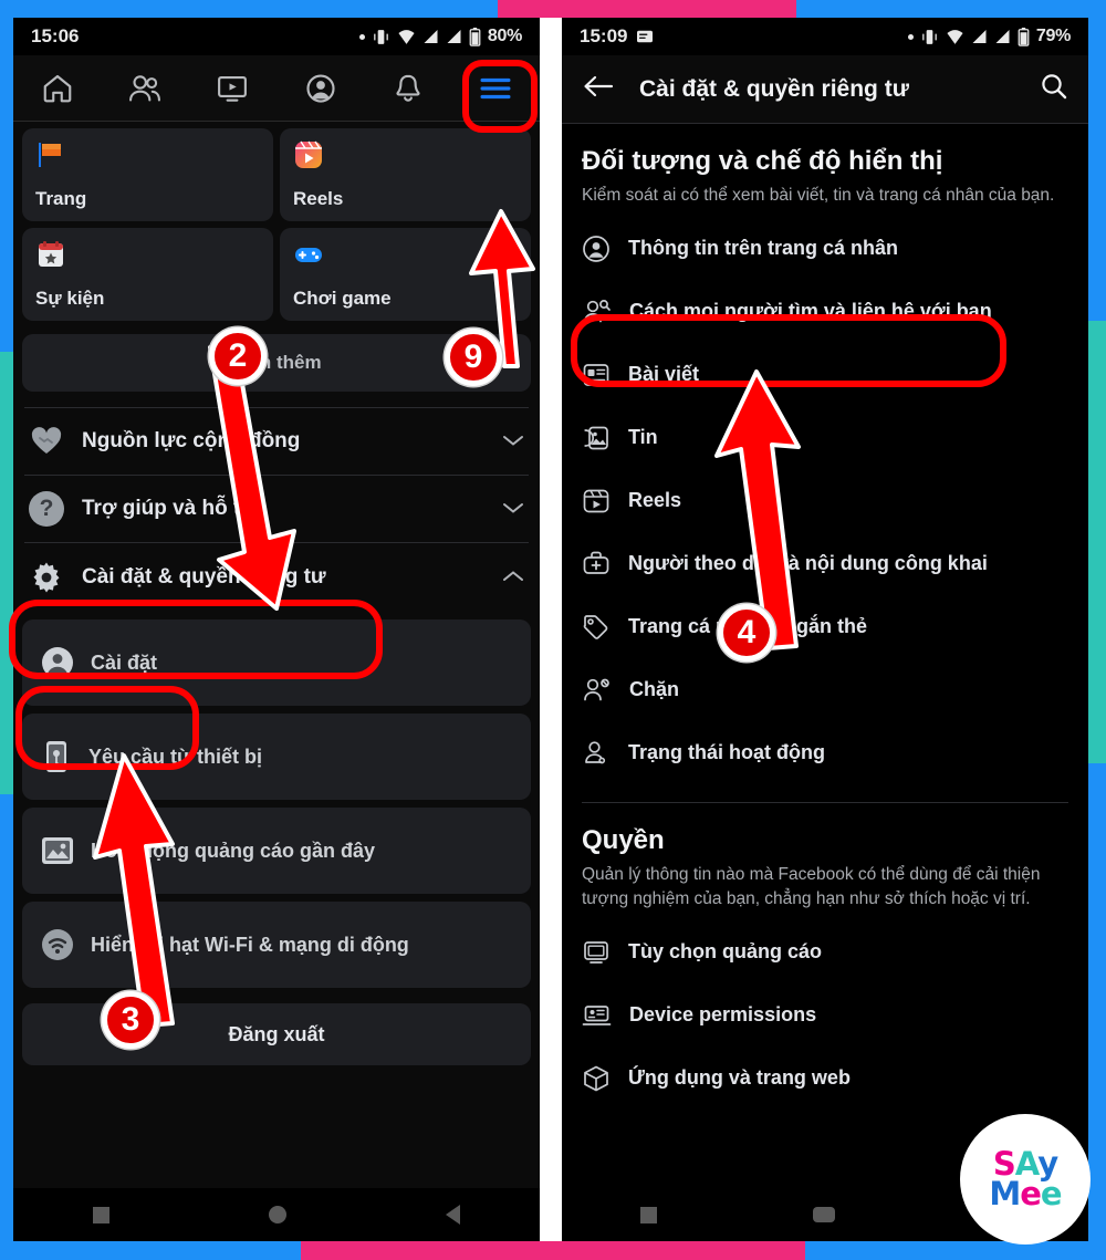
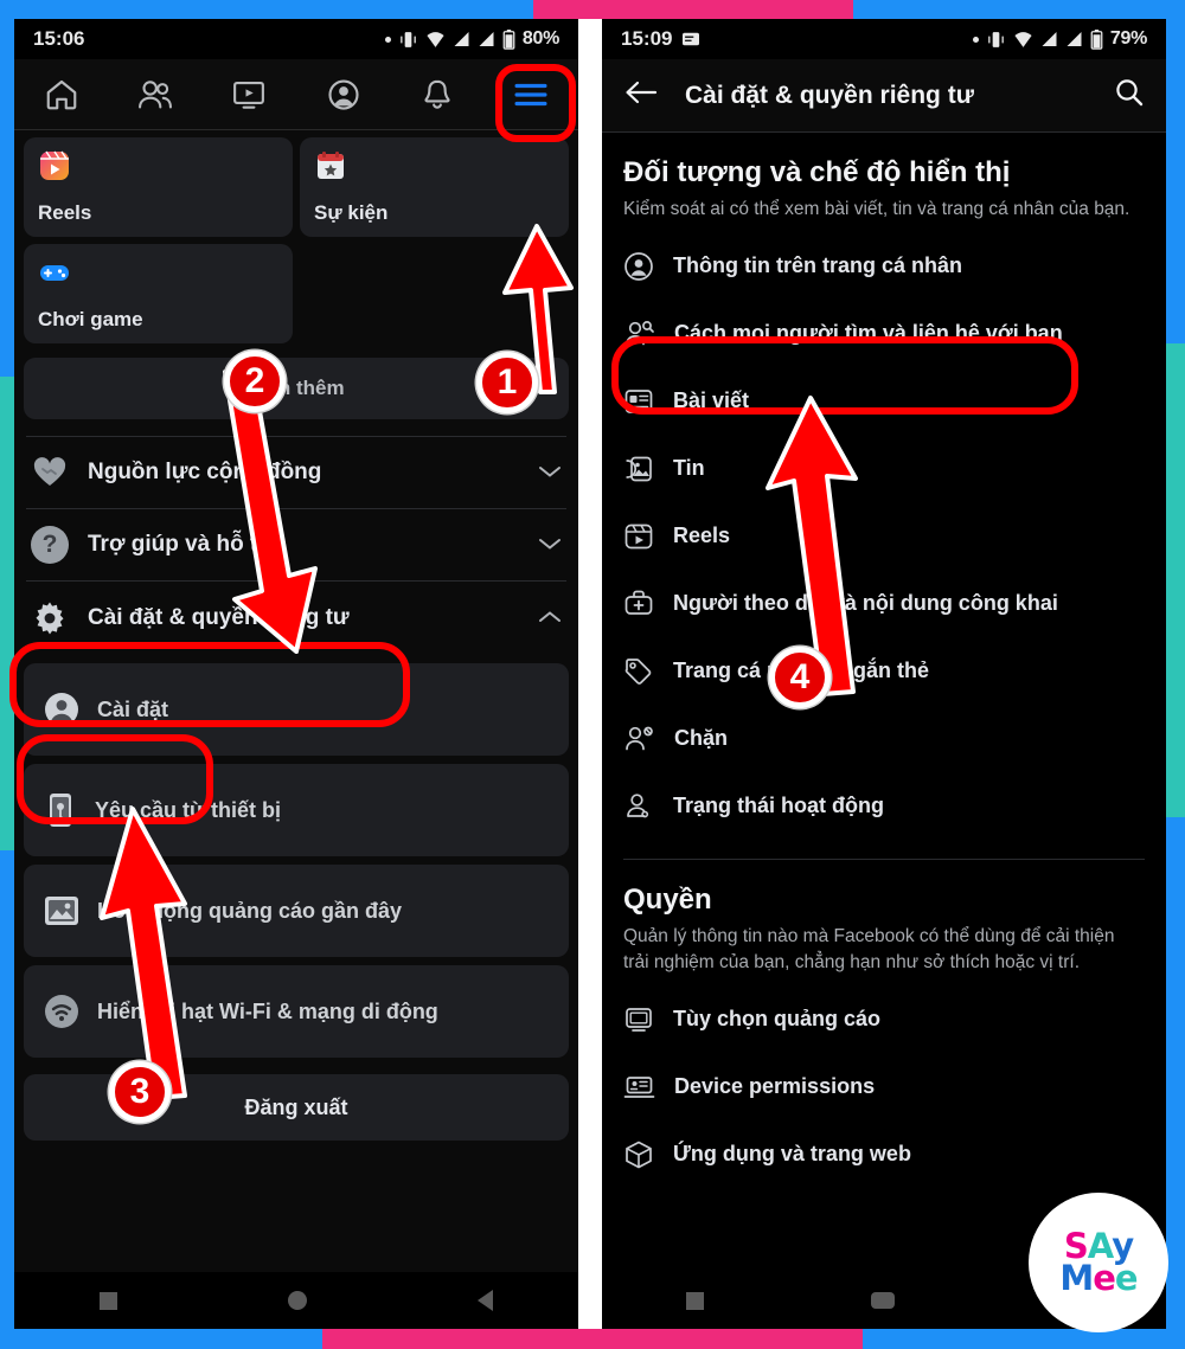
  15:06
  80%
- Trang
  Reels
  Sự kiện
  Chơi game
  Nguồn lực cộ đồng
  ?
  Trợ giúp và hỗ
  Cài đặt & quyềng tư
  Cài đặt
  Yêu cầu từ thiết bị
  ộng quảng cáo gần đây
  Hiển hạt Wi-Fi & mạng di động
  Đăng xuất
  15:09
  79%
  Cài đặt & quyền riêng tư
  Đối tượng và chế độ hiển thị
  Kiểm soát ai có thể xem bài viết, tin và trang cá nhân của bạn.
  Thông tin trên trang cá nhân
  Cách mọi người tìm và liên hệ với bạn
  Bài viết
  Tin
  Reels
  Người theo dà nội dung công khai
  Chặn
  Trạng thái hoạt động
  Quyền
- Quản lý thông tin nào mà Facebook có thể dùng để cải thiện tượng nghiệm của bạn, chẳng hạn như sở thích hoặc vị trí.
+ Quản lý thông tin nào mà Facebook có thể dùng để cải thiện trải nghiệm của bạn, chẳng hạn như sở thích hoặc vị trí.
  Tùy chọn quảng cáo
  Device permissions
  Ứng dụng và trang web
- 9
+ 1
  2
  3
  4
  SAy
  Mee
